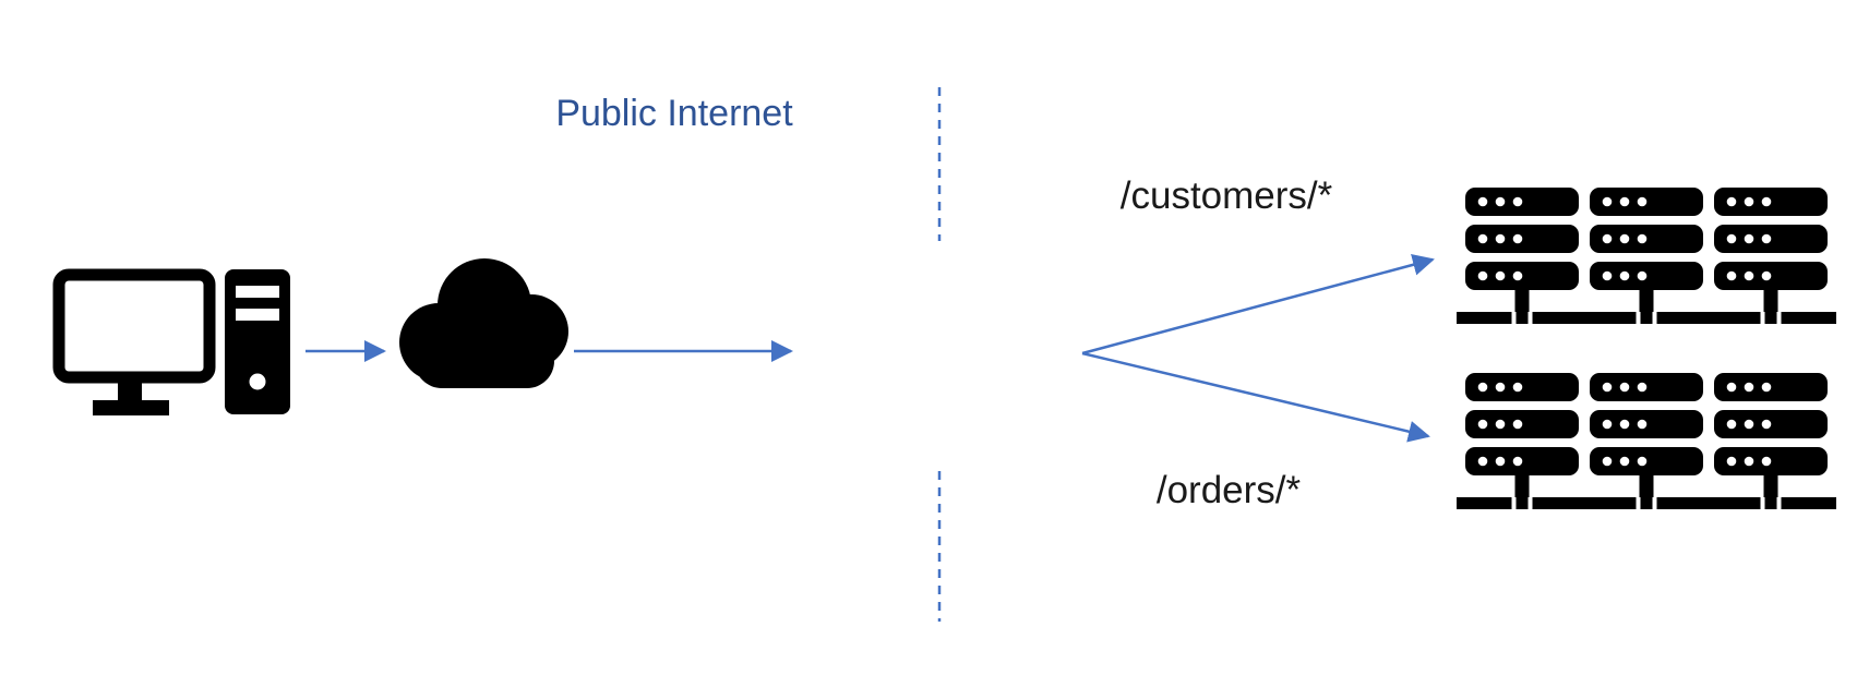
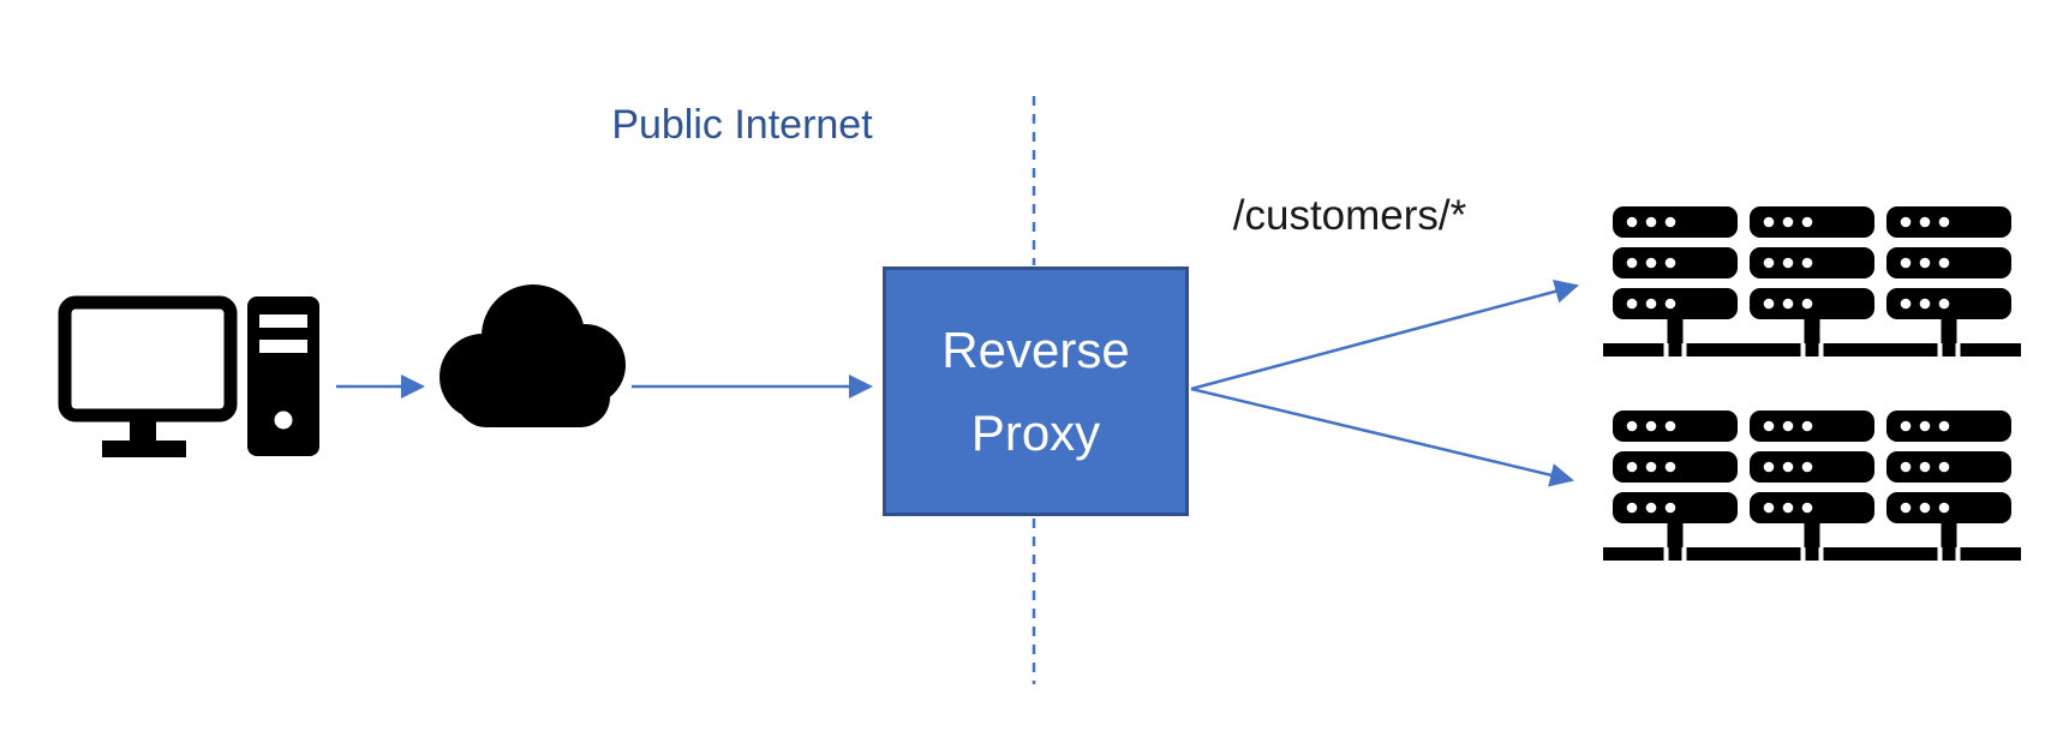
  Public Internet
+ Reverse
+ Proxy
  /customers/*
- /orders/*
